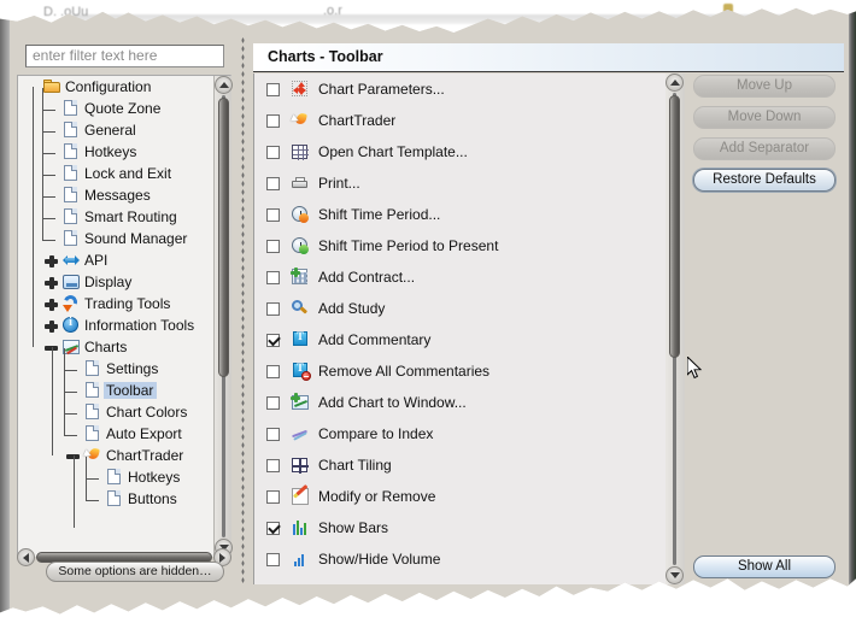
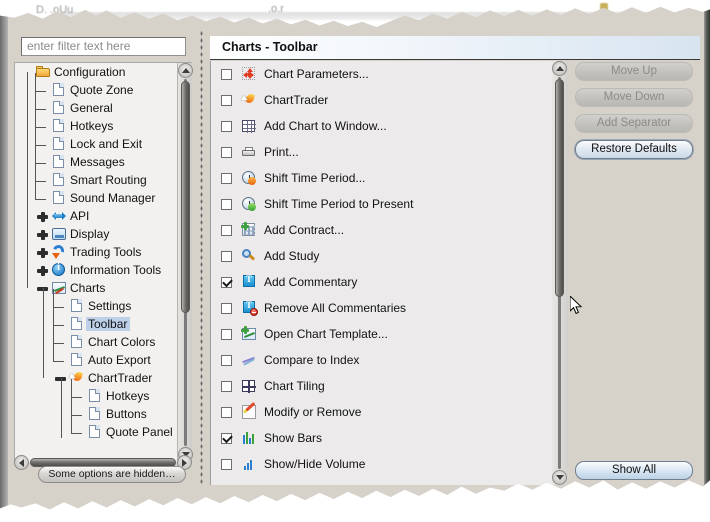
  D. .oUu
  .o.r
  enter filter text here
  Configuration
  Quote Zone
  General
  Hotkeys
  Lock and Exit
  Messages
  Smart Routing
  Sound Manager
  API
  Display
  Trading Tools
  Information Tools
  Charts
  Settings
  Toolbar
  Chart Colors
  Auto Export
  ChartTrader
  Hotkeys
  Buttons
+ Quote Panel
  Some options are hidden…
  Charts - Toolbar
  Chart Parameters...
  ChartTrader
- Open Chart Template...
+ Add Chart to Window...
  Print...
  Shift Time Period...
  Shift Time Period to Present
  Add Contract...
  Add Study
  Add Commentary
  Remove All Commentaries
- Add Chart to Window...
+ Open Chart Template...
  Compare to Index
  Chart Tiling
  Modify or Remove
  Show Bars
  Show/Hide Volume
  Move Up
  Move Down
  Add Separator
  Restore Defaults
  Show All
